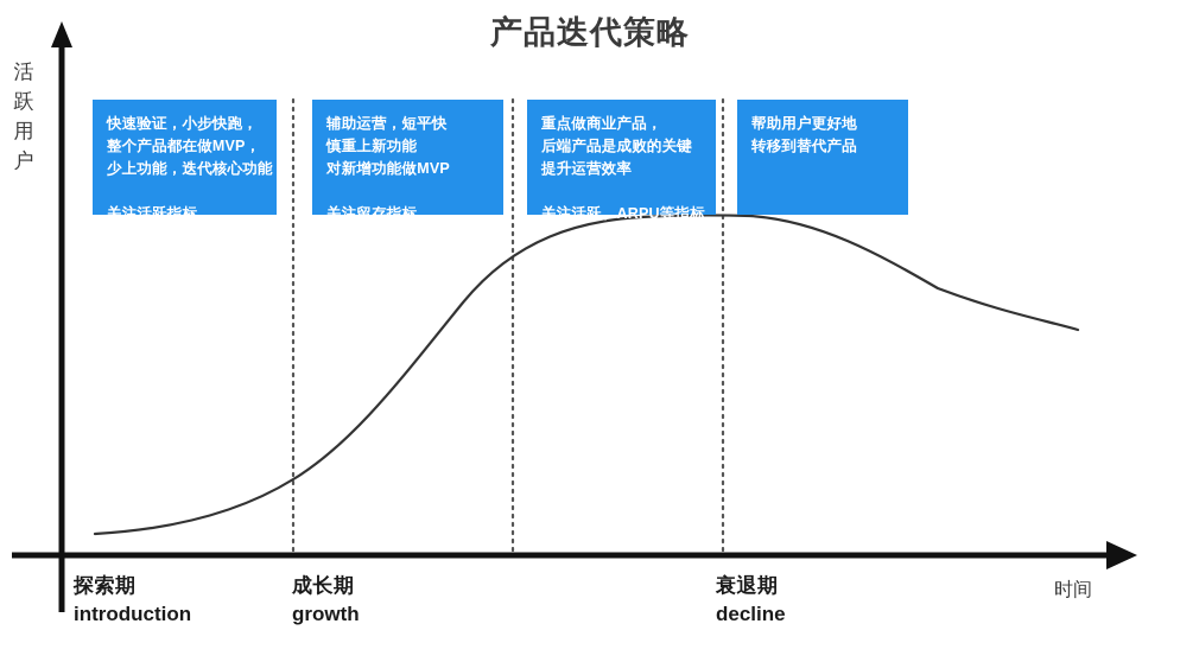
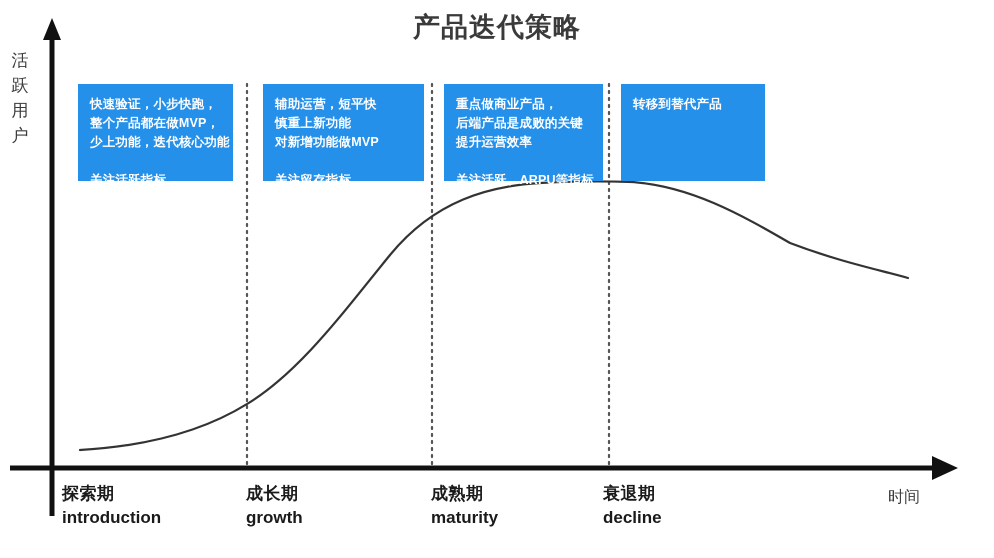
  产品迭代策略
  活
  跃
  用
  户
  时间
  探索期
  introduction
  成长期
  growth
+ 成熟期
+ maturity
  衰退期
  decline
  快速验证，小步快跑，
  整个产品都在做MVP，
  少上功能，迭代核心功能
  关注活跃指标
  辅助运营，短平快
  慎重上新功能
  对新增功能做MVP
  关注留存指标
  重点做商业产品，
  后端产品是成败的关键
  提升运营效率
  关注活跃、ARPU等指标
- 帮助用户更好地
  转移到替代产品
